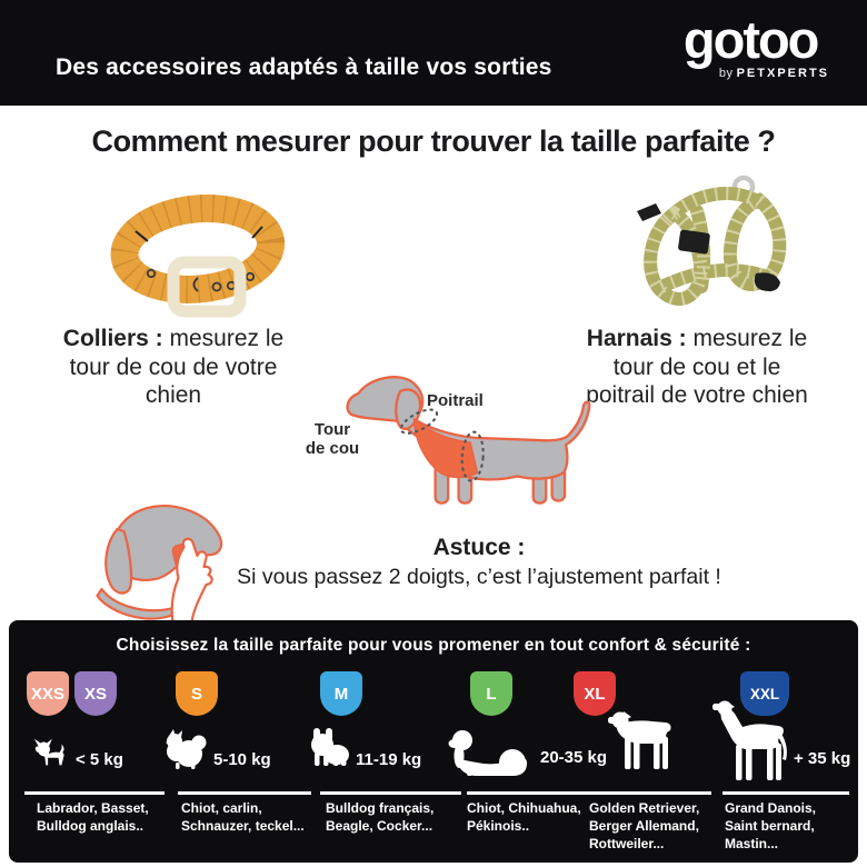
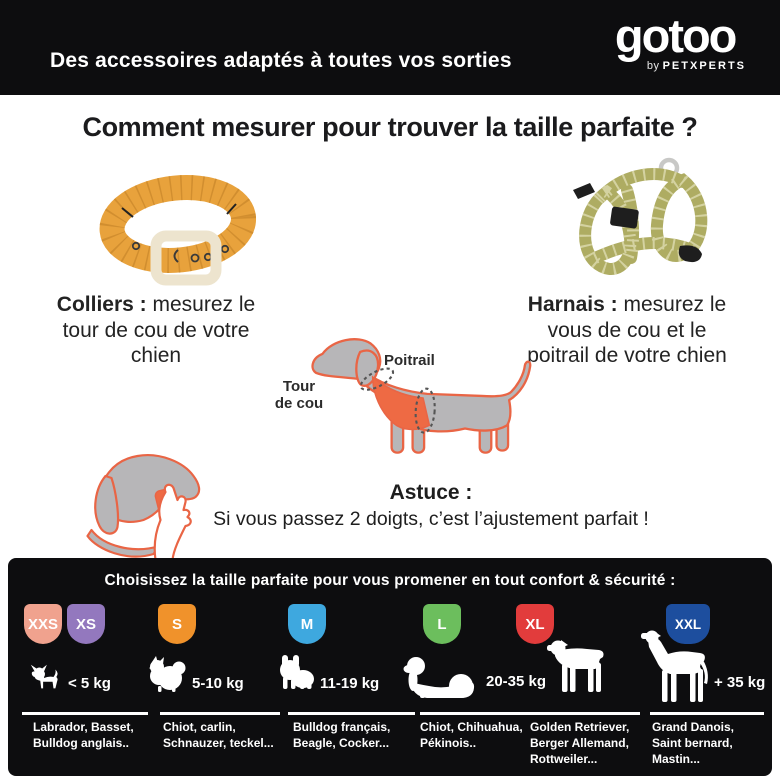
- Des accessoires adaptés à taille vos sorties
+ Des accessoires adaptés à toutes vos sorties
  gotoo
  by PETXPERTS
  Comment mesurer pour trouver la taille parfaite ?
  Colliers : mesurez le tour de cou de votre chien
- Harnais : mesurez le tour de cou et le poitrail de votre chien
+ Harnais : mesurez le vous de cou et le poitrail de votre chien
  Poitrail
  Tour
  de cou
  Astuce :
  Si vous passez 2 doigts, c’est l’ajustement parfait !
  Choisissez la taille parfaite pour vous promener en tout confort & sécurité :
  XXS
  XS
  S
  M
  L
  XL
  XXL
  < 5 kg
  5-10 kg
  11-19 kg
  20-35 kg
  + 35 kg
  Labrador, Basset, Bulldog anglais..
  Chiot, carlin, Schnauzer, teckel...
  Bulldog français, Beagle, Cocker...
  Chiot, Chihuahua, Pékinois..
  Golden Retriever, Berger Allemand, Rottweiler...
  Grand Danois, Saint bernard, Mastin...
